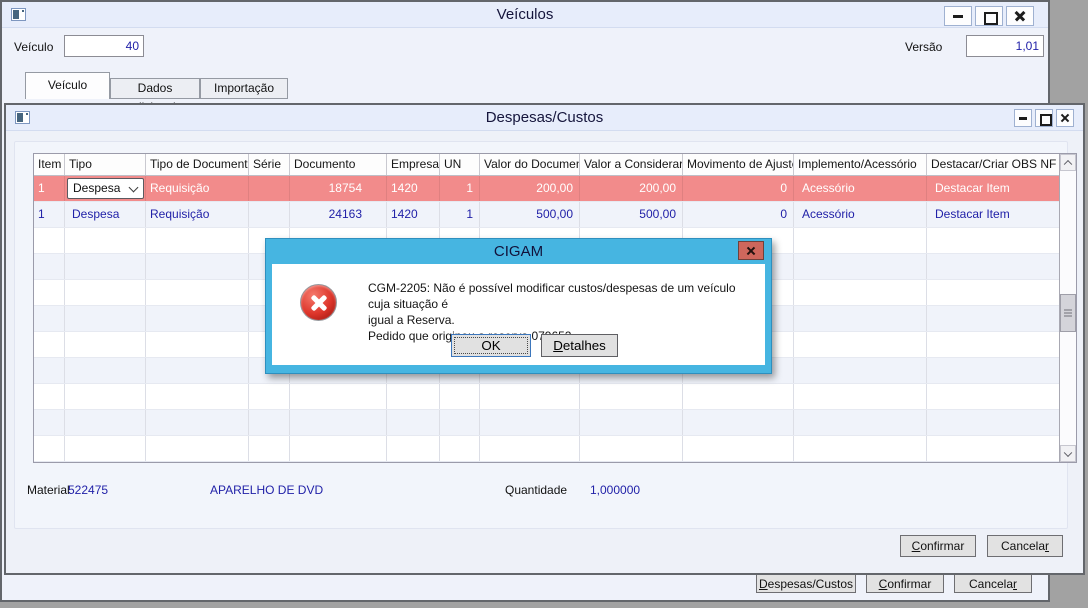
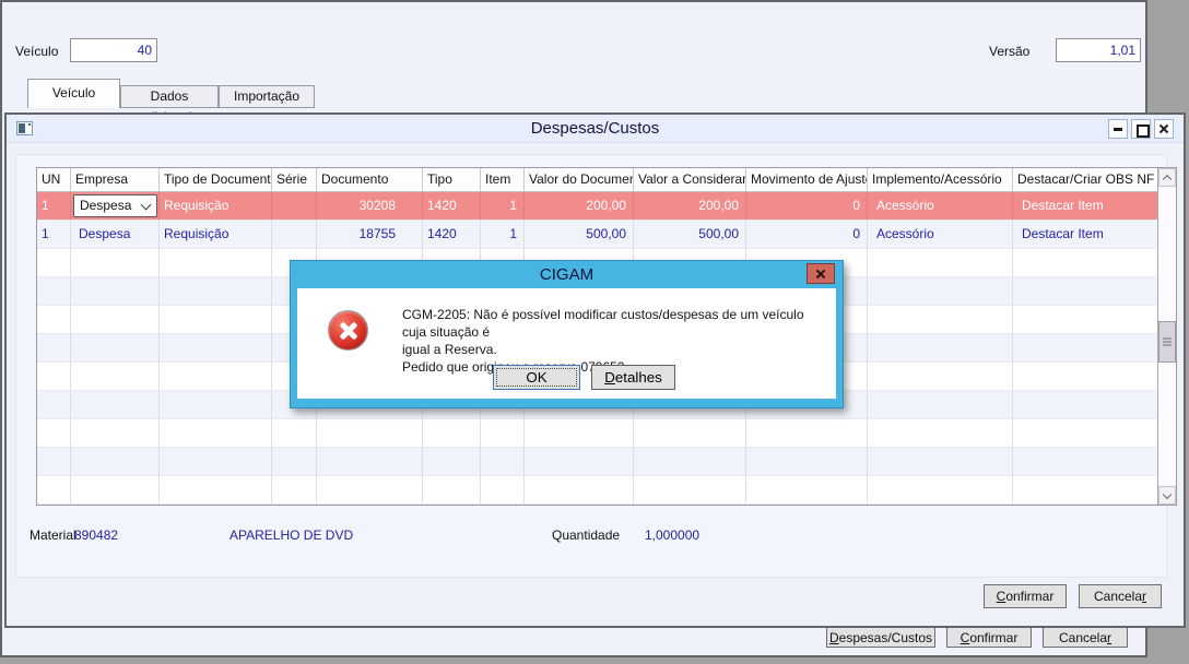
- Veículos
  Veículo
  40
  Versão
  1,01
  Veículo
  Importação
  Despesas/Custos
  Confirmar
  Cancelar
  Despesas/Custos
- Item
+ UN
- Tipo
+ Empresa
  Tipo de Document
  Série
  Documento
- Empresa
+ Tipo
- UN
+ Item
  Valor do Documen
  Valor a Considerar
  Movimento de Ajust
  Implemento/Acessório
  Destacar/Criar OBS NF
  1
  Despesa
  Requisição
- 18754
+ 30208
  1420
  1
  200,00
  200,00
  0
  Acessório
  Destacar Item
  1
  Despesa
  Requisição
- 24163
+ 18755
  1420
  1
  500,00
  500,00
  0
  Acessório
  Destacar Item
  Material
- 522475
+ 890482
  APARELHO DE DVD
  Quantidade
  1,000000
  Confirmar
  Cancelar
  CIGAM
  CGM-2205: Não é possível modificar custos/despesas de um veículo cuja situação é
  igual a Reserva.
  OK
  Detalhes
